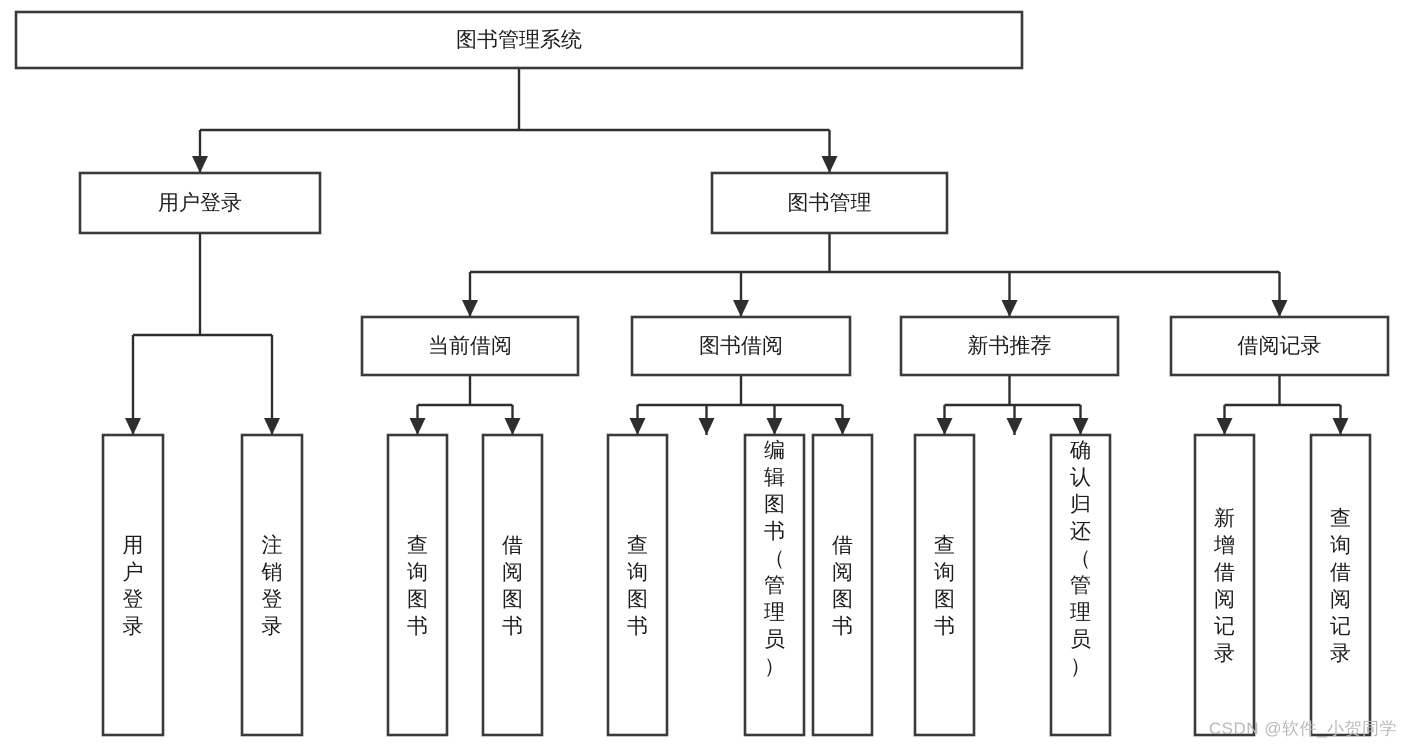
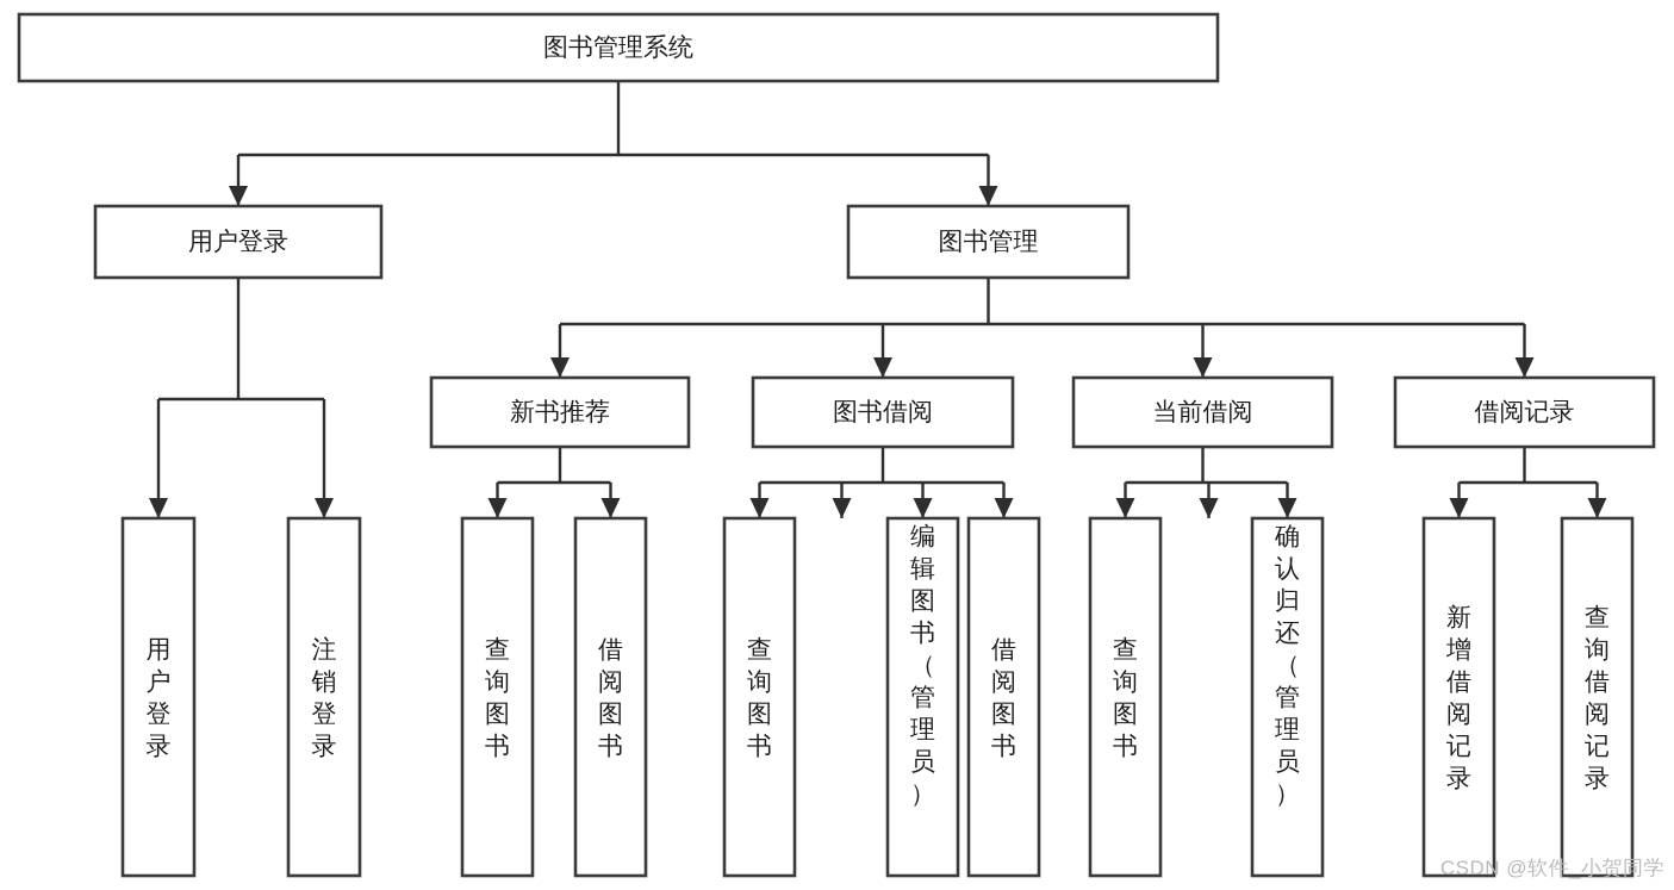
  图书管理系统
  用户登录
  图书管理
- 当前借阅
+ 新书推荐
  图书借阅
- 新书推荐
+ 当前借阅
  借阅记录
  用户登录
  注销登录
  查询图书
  借阅图书
  查询图书
  编辑图书（管理员）
  借阅图书
  查询图书
  确认归还（管理员）
  新增借阅记录
  查询借阅记录
  CSDN @软件_小贺同学
